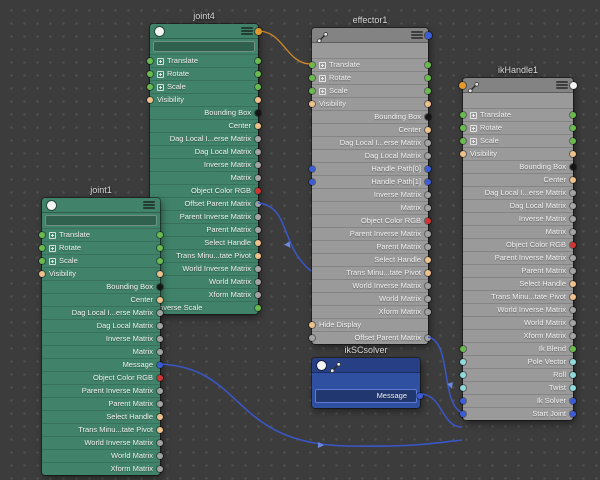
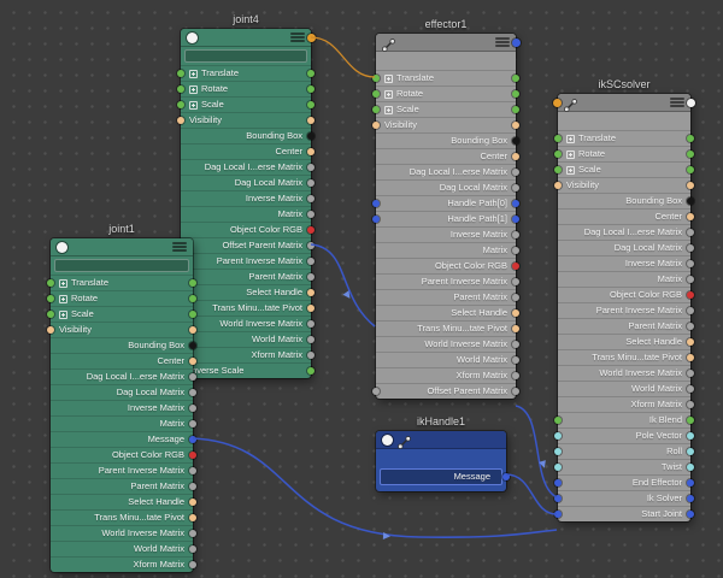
  joint4
  Translate
  Rotate
  Scale
  Visibility
  Bounding Box
  Center
  Dag Local I...erse Matrix
  Dag Local Matrix
  Inverse Matrix
  Matrix
  Object Color RGB
  Offset Parent Matrix
  Parent Inverse Matrix
  Parent Matrix
  Select Handle
  Trans Minu...tate Pivot
  World Inverse Matrix
  World Matrix
  Xform Matrix
  nverse Scale
  joint1
  Translate
  Rotate
  Scale
  Visibility
  Bounding Box
  Center
  Dag Local I...erse Matrix
  Dag Local Matrix
  Inverse Matrix
  Matrix
  Message
  Object Color RGB
  Parent Inverse Matrix
  Parent Matrix
  Select Handle
  Trans Minu...tate Pivot
  World Inverse Matrix
  World Matrix
  Xform Matrix
  effector1
  Translate
  Rotate
  Scale
  Visibility
  Bounding Box
  Center
  Dag Local I...erse Matrix
  Dag Local Matrix
  Handle Path[0]
  Handle Path[1]
  Inverse Matrix
  Matrix
  Object Color RGB
  Parent Inverse Matrix
  Parent Matrix
  Select Handle
  Trans Minu...tate Pivot
  World Inverse Matrix
  World Matrix
  Xform Matrix
- Hide Display
  Offset Parent Matrix
- ikHandle1
+ ikSCsolver
  Translate
  Rotate
  Scale
  Visibility
  Bounding Box
  Center
  Dag Local I...erse Matrix
  Dag Local Matrix
  Inverse Matrix
  Matrix
  Object Color RGB
  Parent Inverse Matrix
  Parent Matrix
  Select Handle
  Trans Minu...tate Pivot
  World Inverse Matrix
  World Matrix
  Xform Matrix
  Ik Blend
  Pole Vector
  Roll
  Twist
+ End Effector
  Ik Solver
  Start Joint
- ikSCsolver
+ ikHandle1
  Message
